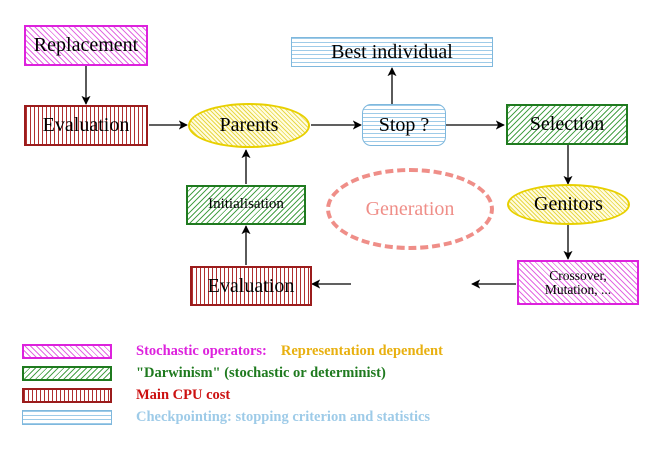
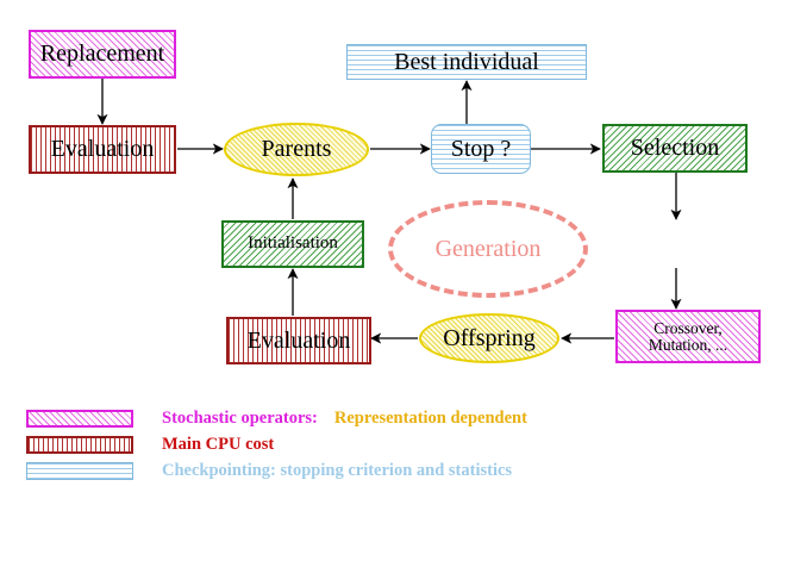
  Replacement
  Evaluation
  Parents
  Best individual
  Stop ?
  Selection
- Genitors
  Crossover,
  Mutation, ...
+ Offspring
  Evaluation
  Initialisation
  Generation
  Stochastic operators: Representation dependent
- "Darwinism" (stochastic or determinist)
  Main CPU cost
  Checkpointing: stopping criterion and statistics
